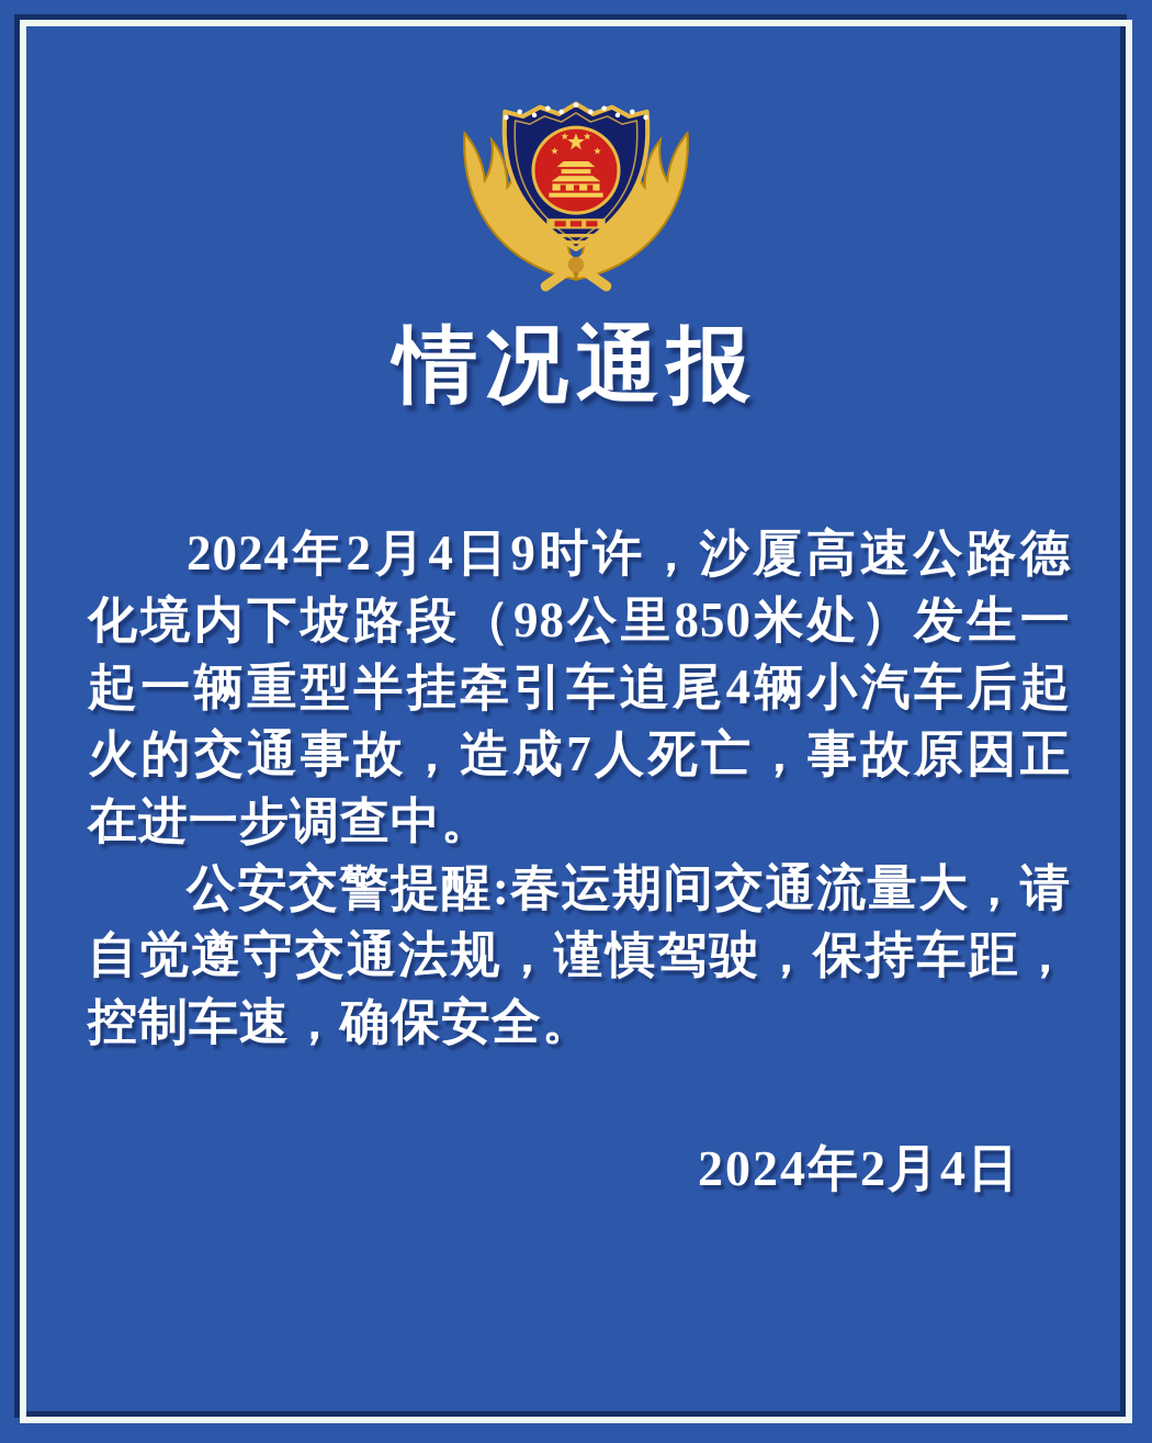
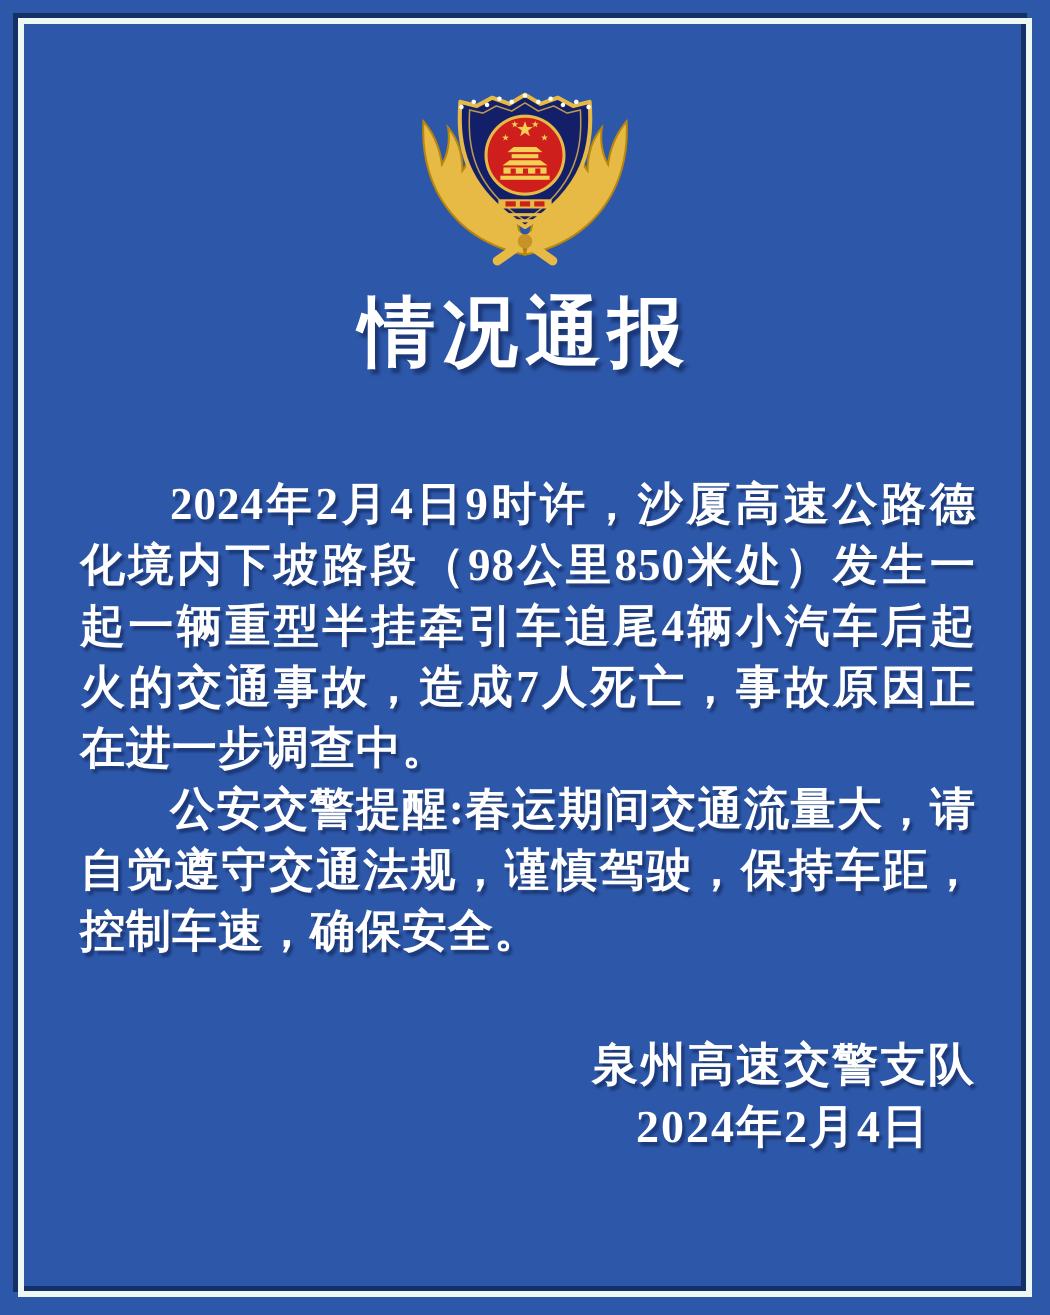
  情况通报
  2024年2月4日9时许，沙厦高速公路德化境内下坡路段（98公里850米处）发生一起一辆重型半挂牵引车追尾4辆小汽车后起火的交通事故，造成7人死亡，事故原因正在进一步调查中。
  公安交警提醒:春运期间交通流量大，请自觉遵守交通法规，谨慎驾驶，保持车距，控制车速，确保安全。
+ 泉州高速交警支队
  2024年2月4日
